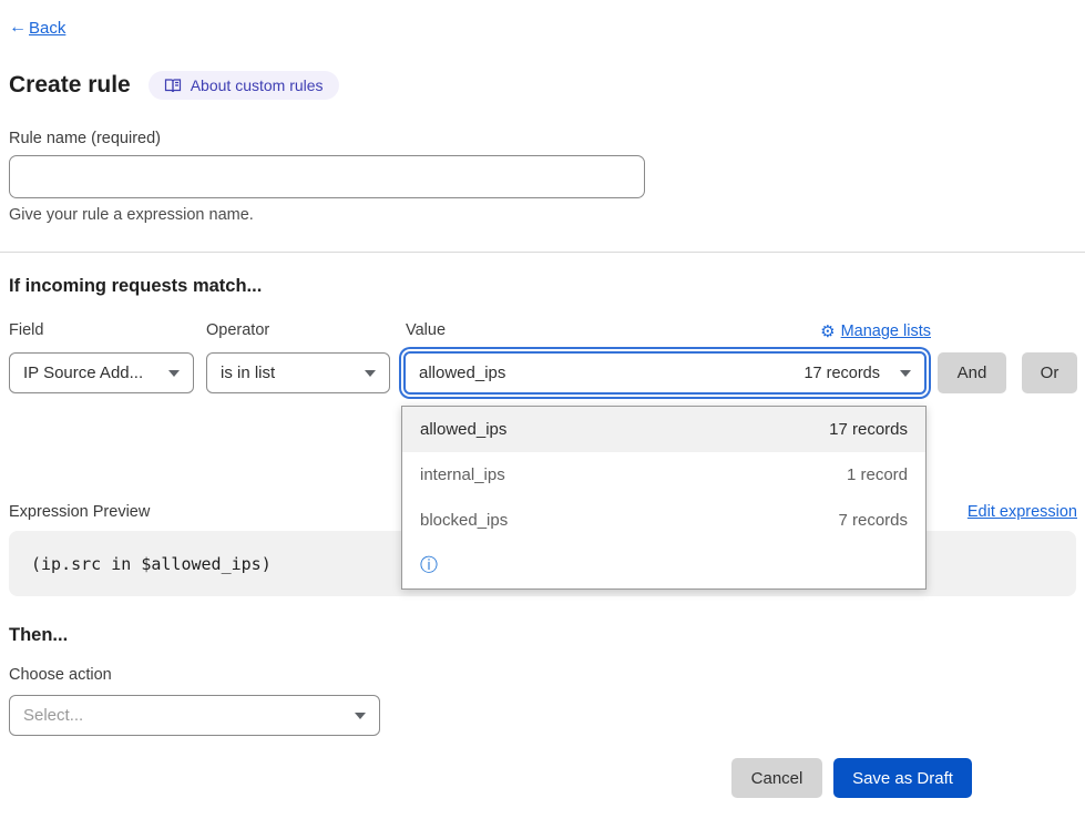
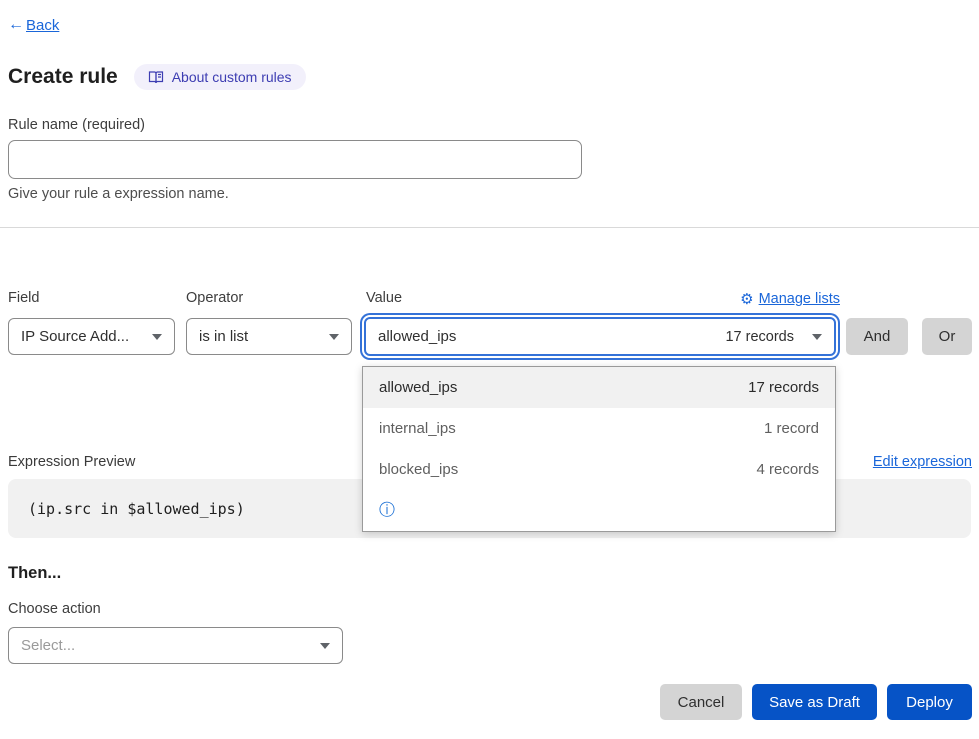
  ←
  Back
  Create rule
  About custom rules
  Rule name (required)
  Give your rule a expression name.
- If incoming requests match...
  Field
  Operator
  Value
  ⚙
  Manage lists
  IP Source Add...
  is in list
  allowed_ips
  17 records
  And
  Or
  allowed_ips
  17 records
  internal_ips
  1 record
  blocked_ips
- 7 records
+ 4 records
  ⓘ
  Expression Preview
  Edit expression
  (ip.src in $allowed_ips)
  Then...
  Choose action
  Select...
  Cancel
  Save as Draft
+ Deploy
